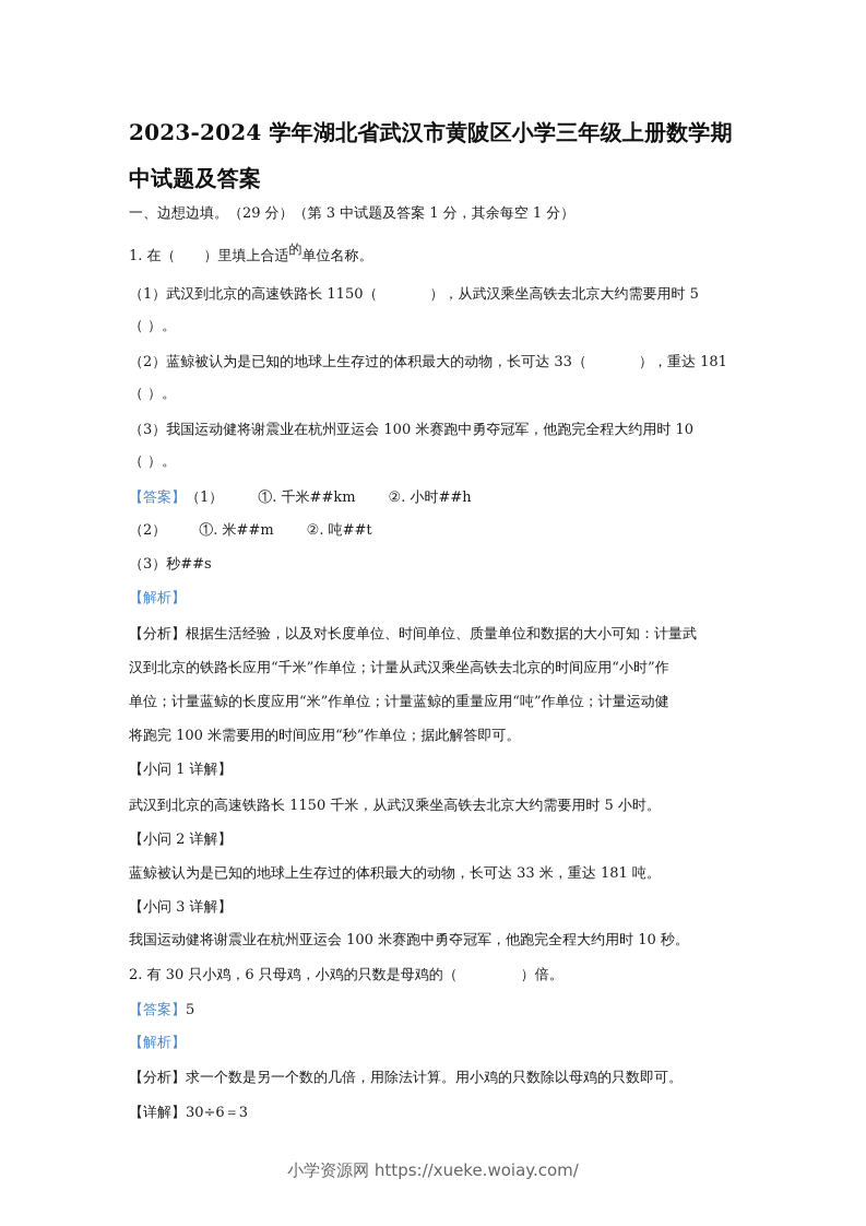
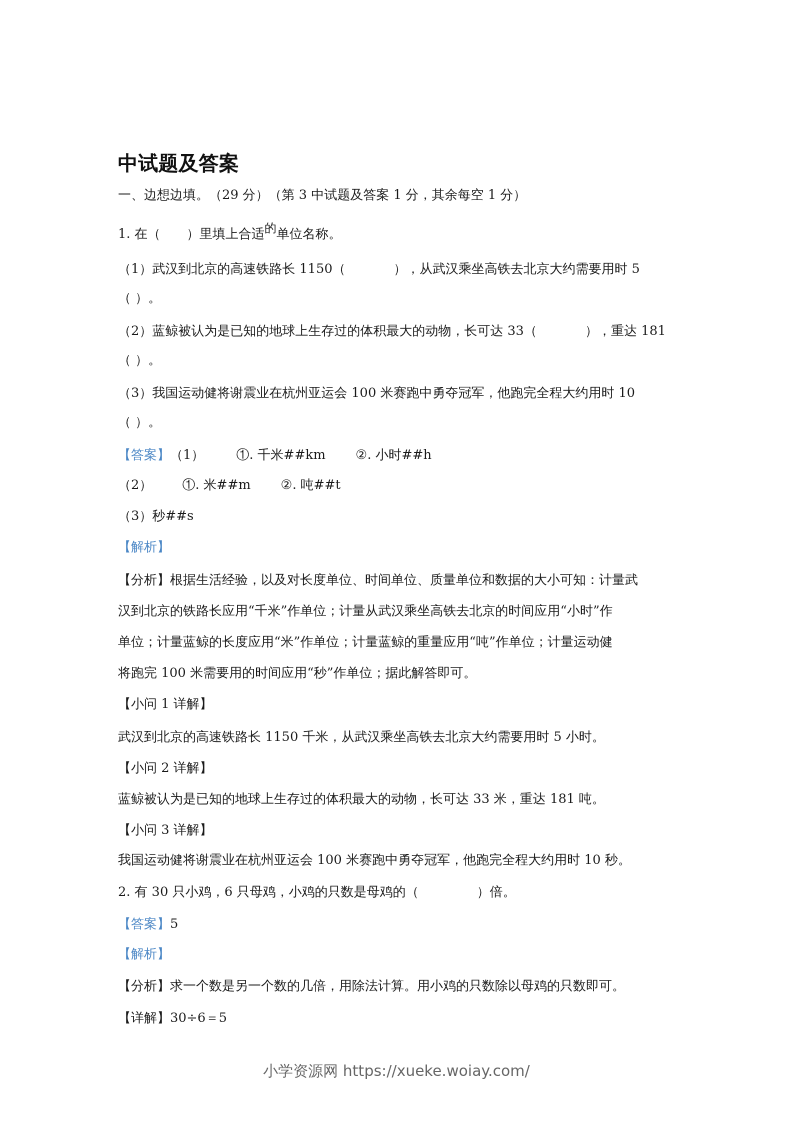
- 2023-2024 学年湖北省武汉市黄陂区小学三年级上册数学期
  中试题及答案
  一、边想边填。（29 分）（第 3 中试题及答案 1 分，其余每空 1 分）
  1. 在（ ）里填上合适的单位名称。
  （1）武汉到北京的高速铁路长 1150（ ），从武汉乘坐高铁去北京大约需要用时 5
  （ ）。
  （2）蓝鲸被认为是已知的地球上生存过的体积最大的动物，长可达 33（ ），重达 181
  （ ）。
  （3）我国运动健将谢震业在杭州亚运会 100 米赛跑中勇夺冠军，他跑完全程大约用时 10
  （ ）。
  【答案】（1） ①. 千米##km ②. 小时##h
  （2） ①. 米##m ②. 吨##t
  （3）秒##s
  【解析】
  【分析】根据生活经验，以及对长度单位、时间单位、质量单位和数据的大小可知：计量武
  汉到北京的铁路长应用“千米”作单位；计量从武汉乘坐高铁去北京的时间应用“小时”作
  单位；计量蓝鲸的长度应用“米”作单位；计量蓝鲸的重量应用“吨”作单位；计量运动健
  将跑完 100 米需要用的时间应用“秒”作单位；据此解答即可。
  【小问 1 详解】
  武汉到北京的高速铁路长 1150 千米，从武汉乘坐高铁去北京大约需要用时 5 小时。
  【小问 2 详解】
  蓝鲸被认为是已知的地球上生存过的体积最大的动物，长可达 33 米，重达 181 吨。
  【小问 3 详解】
  我国运动健将谢震业在杭州亚运会 100 米赛跑中勇夺冠军，他跑完全程大约用时 10 秒。
  2. 有 30 只小鸡，6 只母鸡，小鸡的只数是母鸡的（ ）倍。
  【答案】5
  【解析】
  【分析】求一个数是另一个数的几倍，用除法计算。用小鸡的只数除以母鸡的只数即可。
- 【详解】30÷6＝3
+ 【详解】30÷6＝5
  小学资源网 https://xueke.woiay.com/
